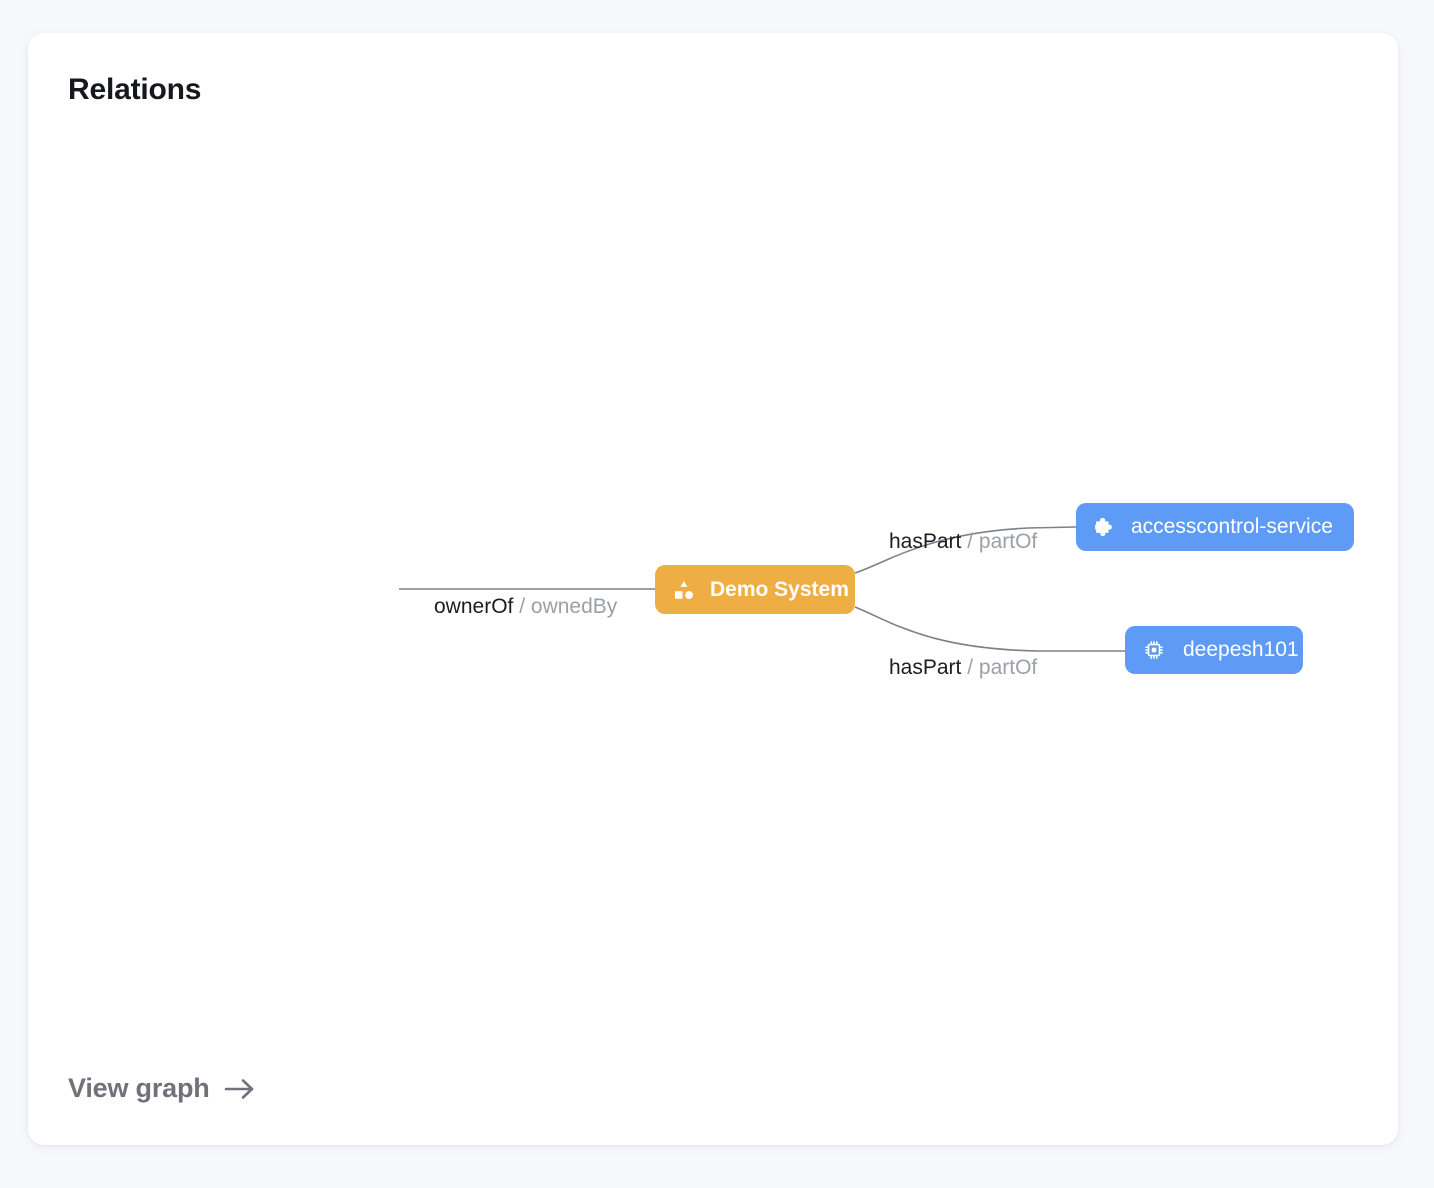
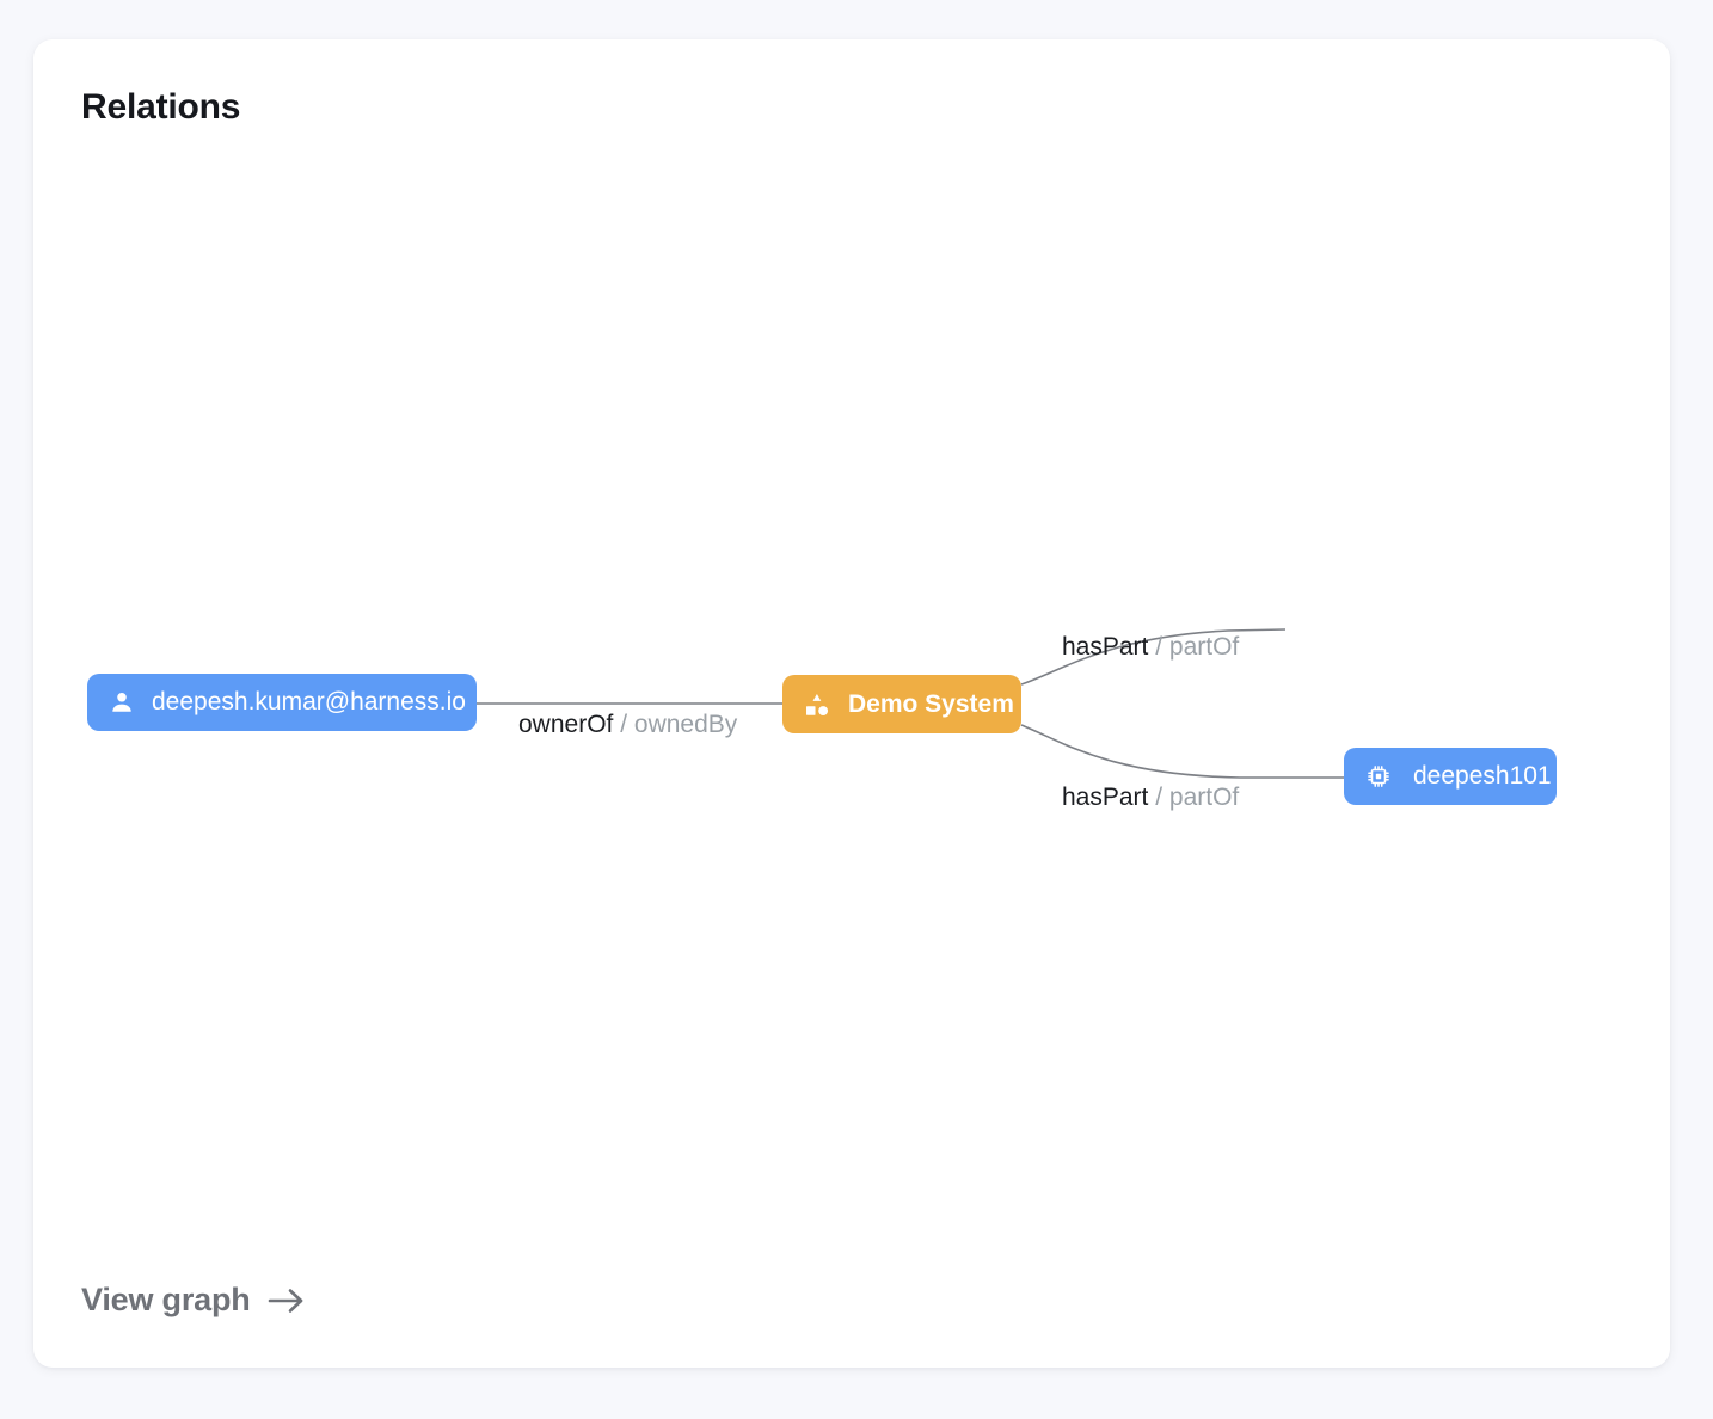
  Relations
+ deepesh.kumar@harness.io
  Demo System
- accesscontrol-service
  deepesh101
  ownerOf / ownedBy
  hasPart / partOf
  hasPart / partOf
  View graph
